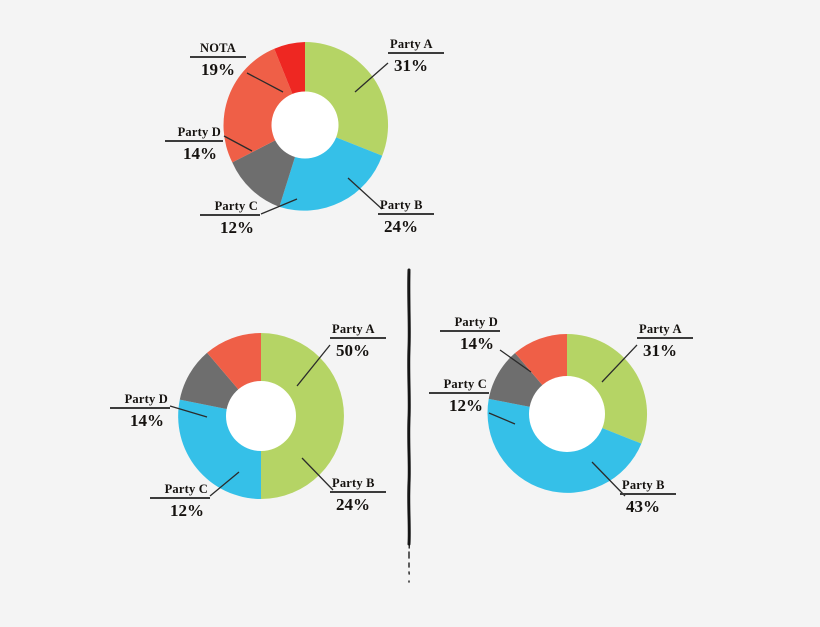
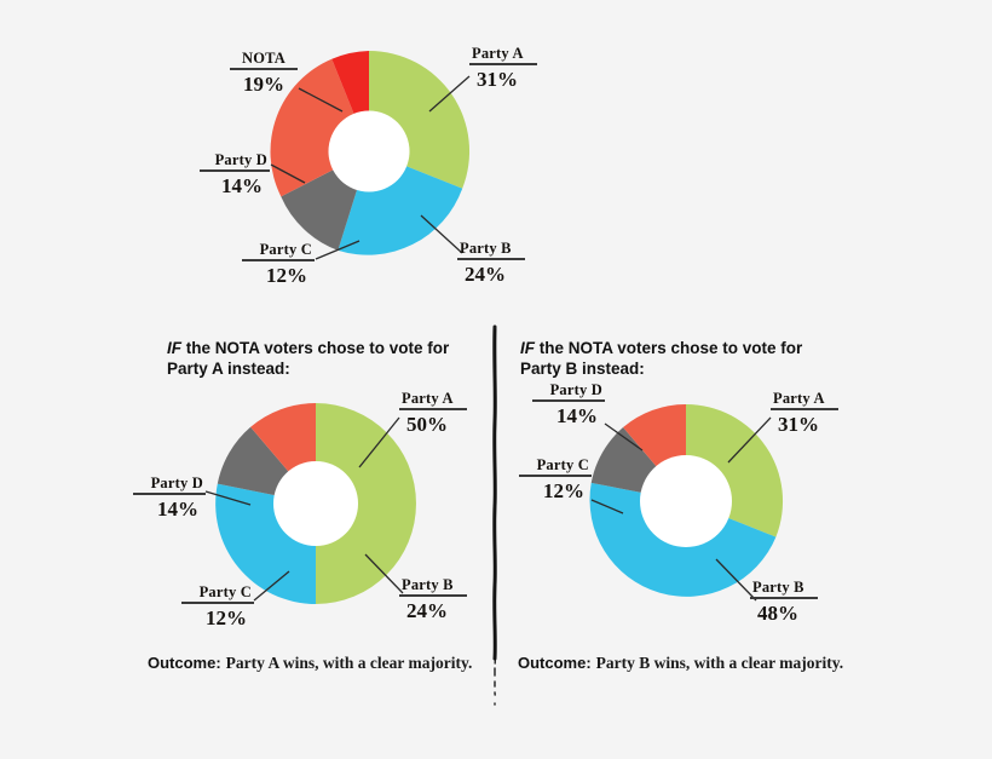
  Party A
  31%
  Party B
  24%
  Party C
  12%
  Party D
  14%
  NOTA
  19%
+ IF the NOTA voters chose to vote for Party A instead:
  Party A
  50%
  Party B
  24%
  Party C
  12%
  Party D
  14%
+ Outcome: Party A wins, with a clear majority.
+ IF the NOTA voters chose to vote for Party B instead:
  Party A
  31%
  Party B
- 43%
+ 48%
  Party C
  12%
  Party D
  14%
+ Outcome: Party B wins, with a clear majority.
